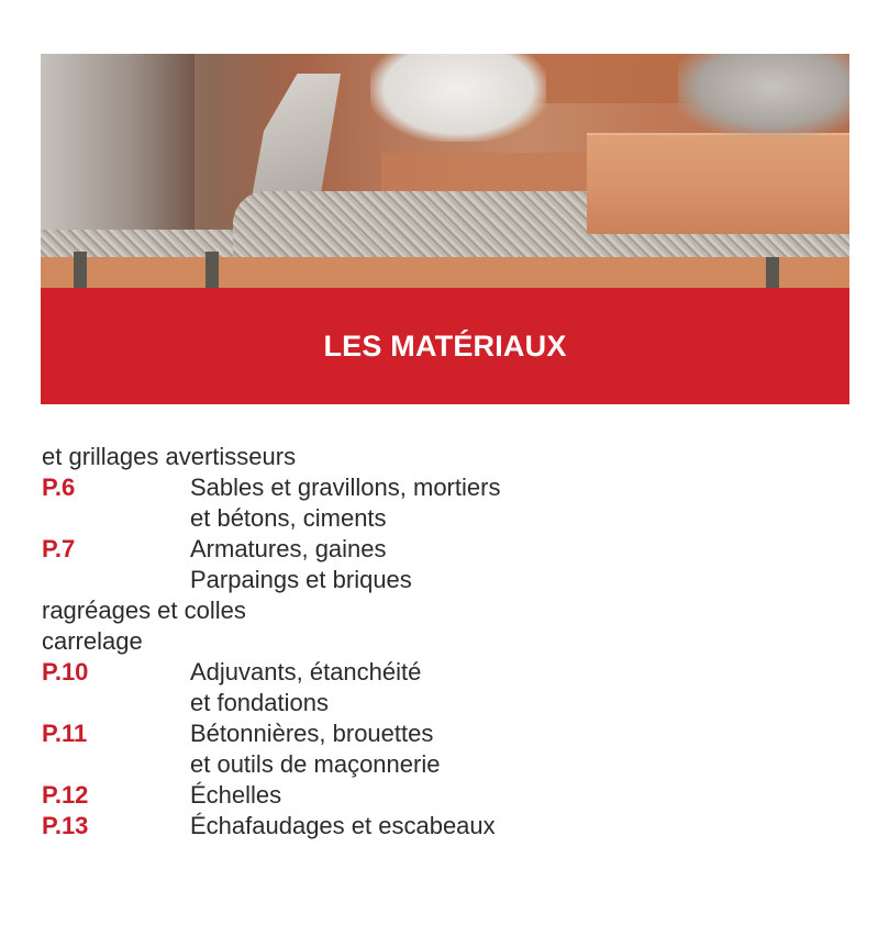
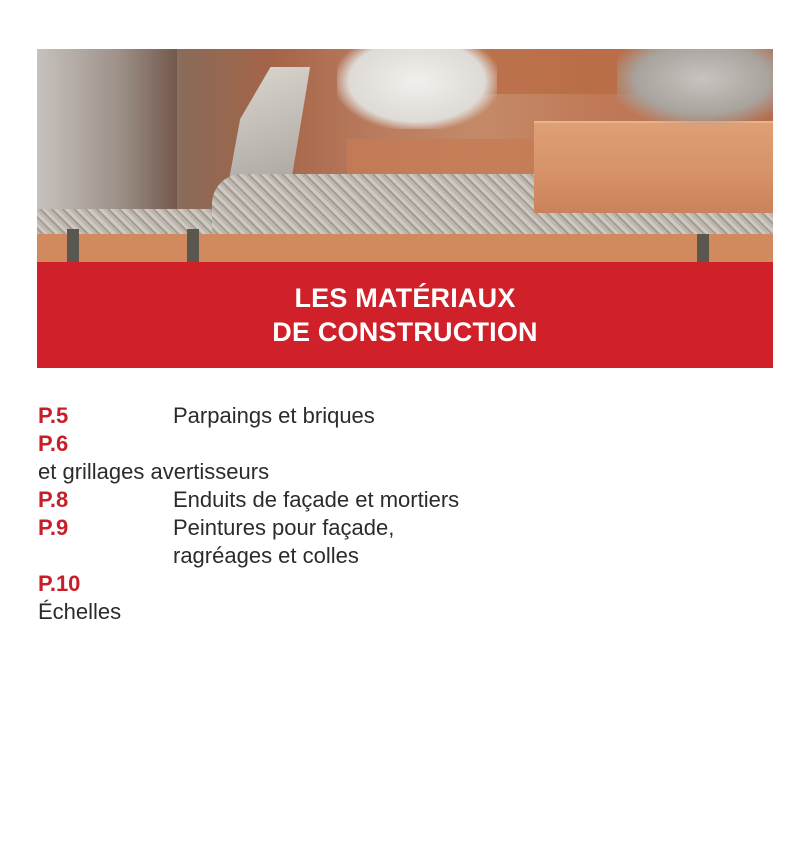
  LES MATÉRIAUX
+ DE CONSTRUCTION
+ P.5
- et grillages avertisseurs
+ Parpaings et briques
  P.6
- Sables et gravillons, mortiers
- et bétons, ciments
- P.7
- Armatures, gaines
- Parpaings et briques
+ et grillages avertisseurs
+ P.8
+ Enduits de façade et mortiers
+ P.9
+ Peintures pour façade,
  ragréages et colles
- carrelage
  P.10
- Adjuvants, étanchéité
- et fondations
- P.11
- Bétonnières, brouettes
- et outils de maçonnerie
- P.12
  Échelles
- P.13
- Échafaudages et escabeaux
